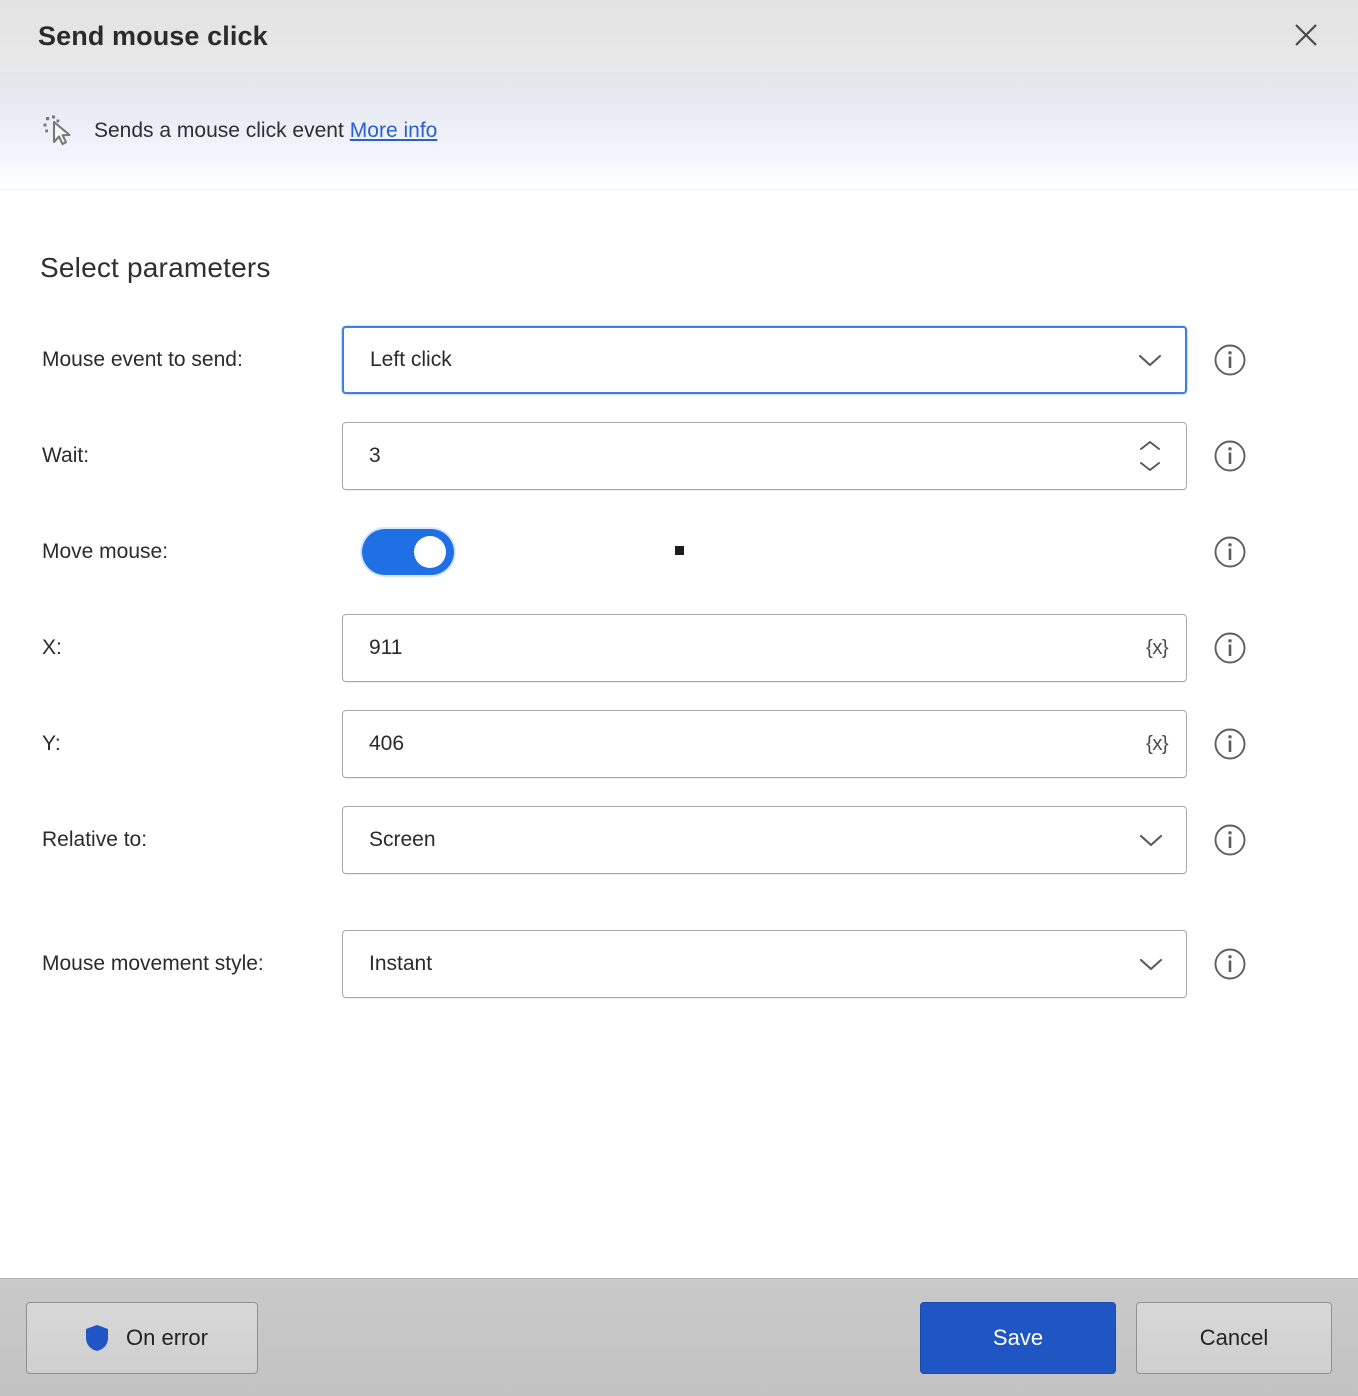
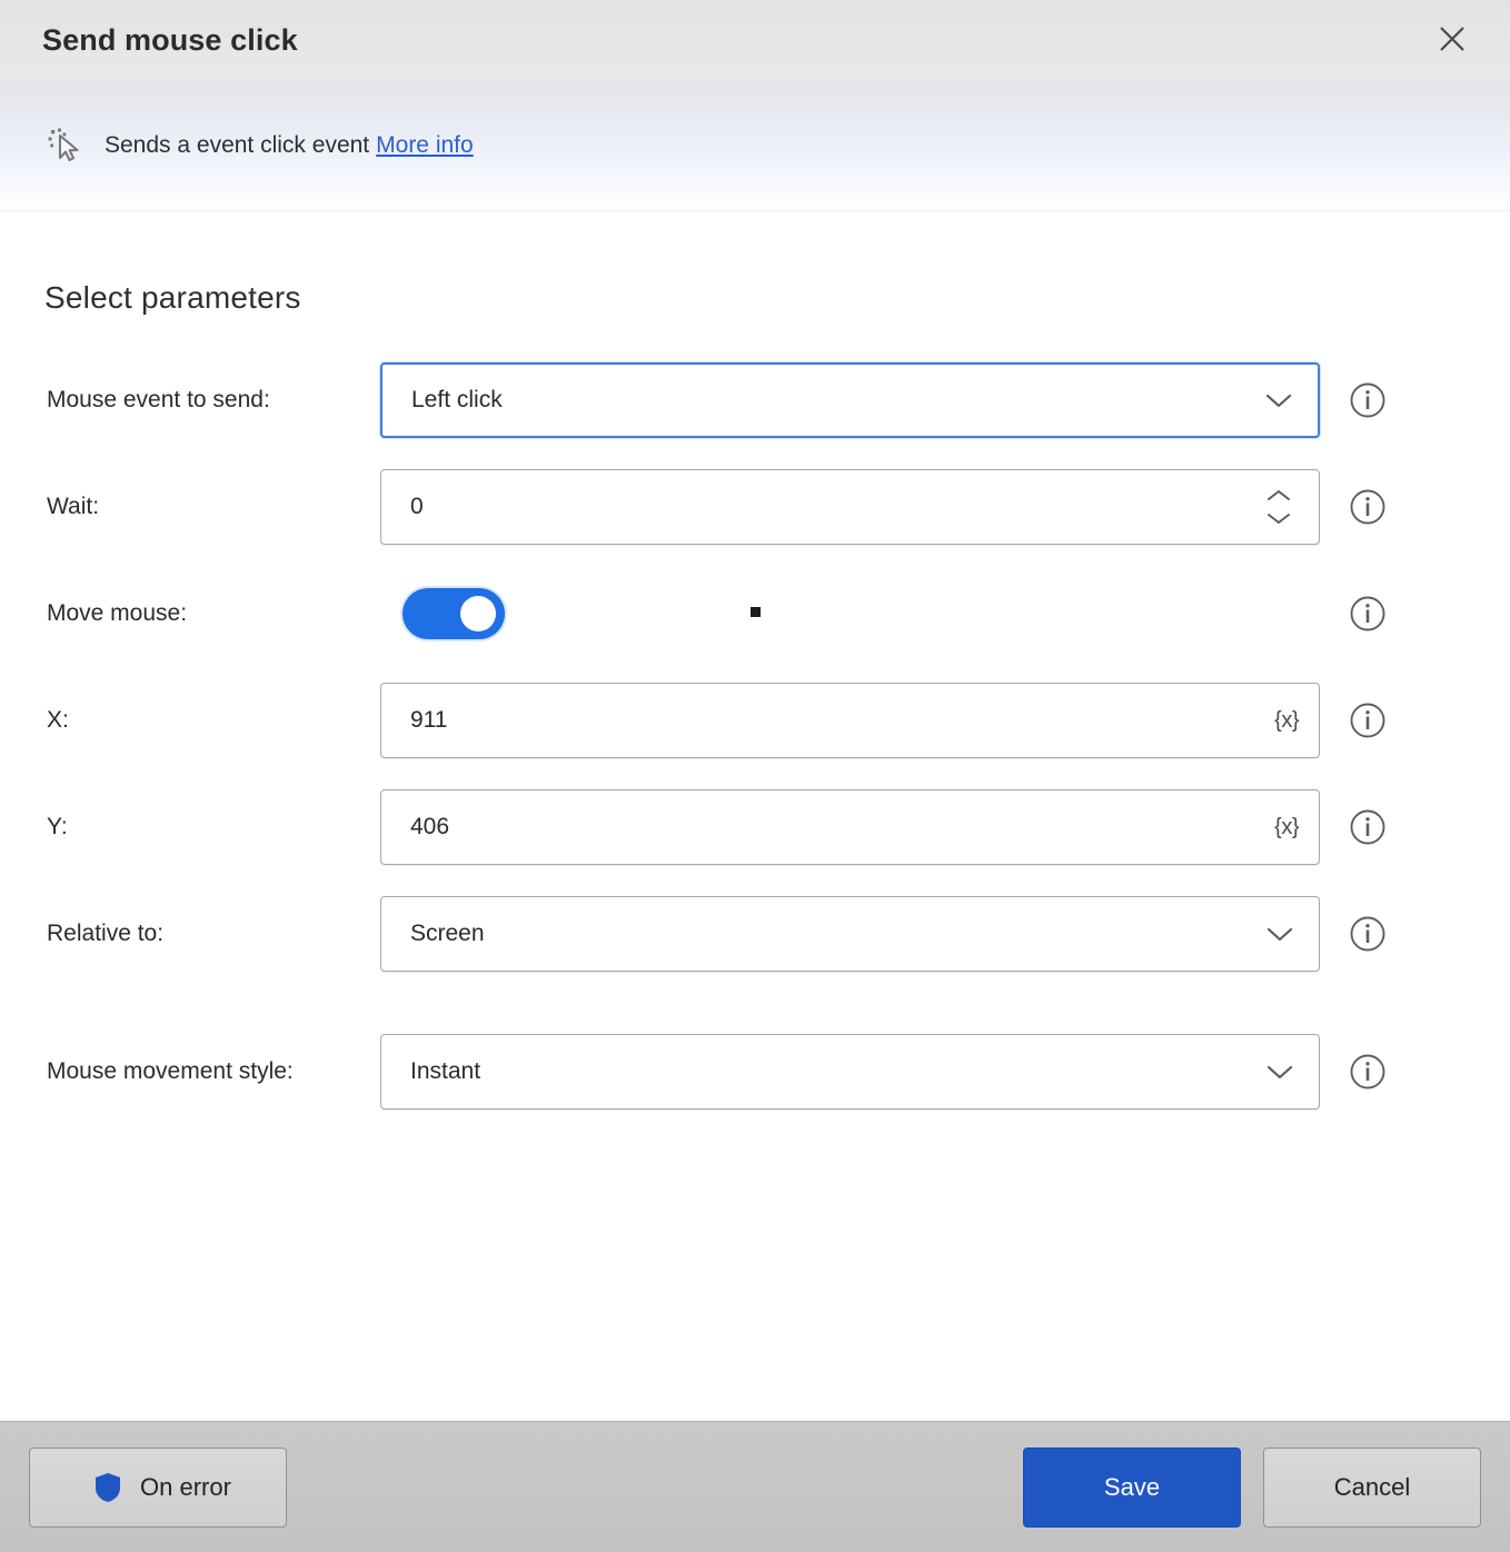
  Send mouse click
- Sends a mouse click event More info
+ Sends a event click event More info
  Select parameters
  Mouse event to send:
  Left click
  Wait:
- 3
+ 0
  Move mouse:
  X:
  911
  {x}
  Y:
  406
  {x}
  Relative to:
  Screen
  Mouse movement style:
  Instant
  On error
  Save
  Cancel
